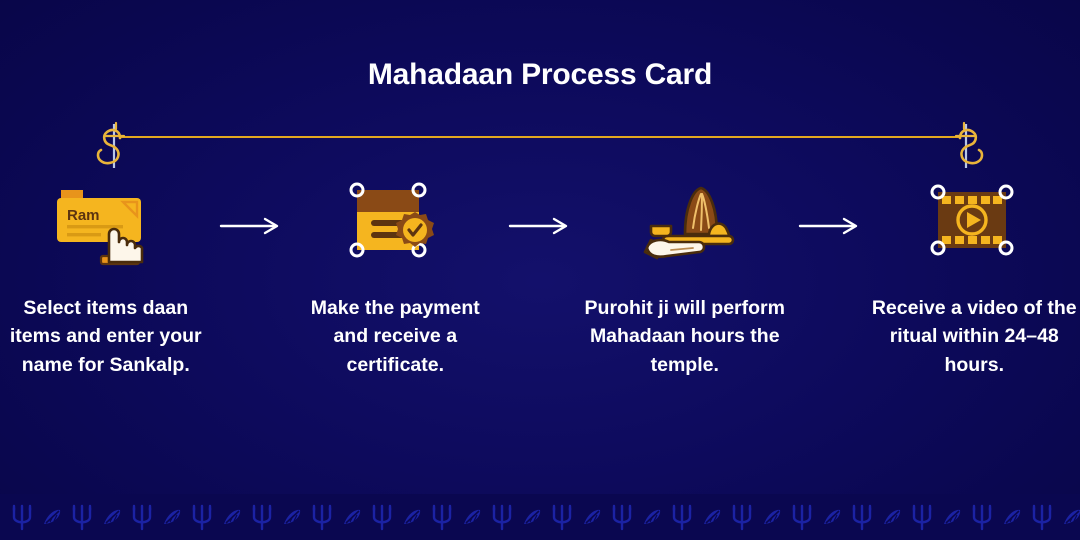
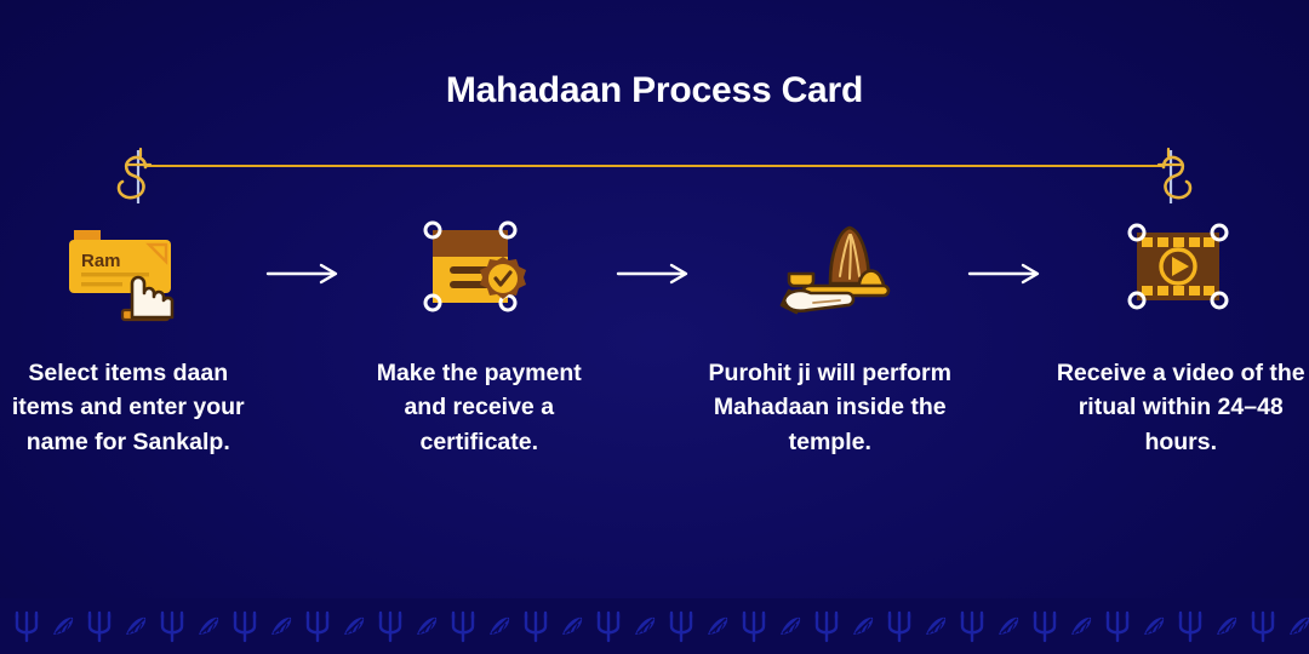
  Mahadaan Process Card
  Ram
  Select items daan items and enter your name for Sankalp.
  Make the payment and receive a certificate.
- Purohit ji will perform Mahadaan hours the temple.
+ Purohit ji will perform Mahadaan inside the temple.
  Receive a video of the ritual within 24–48 hours.
